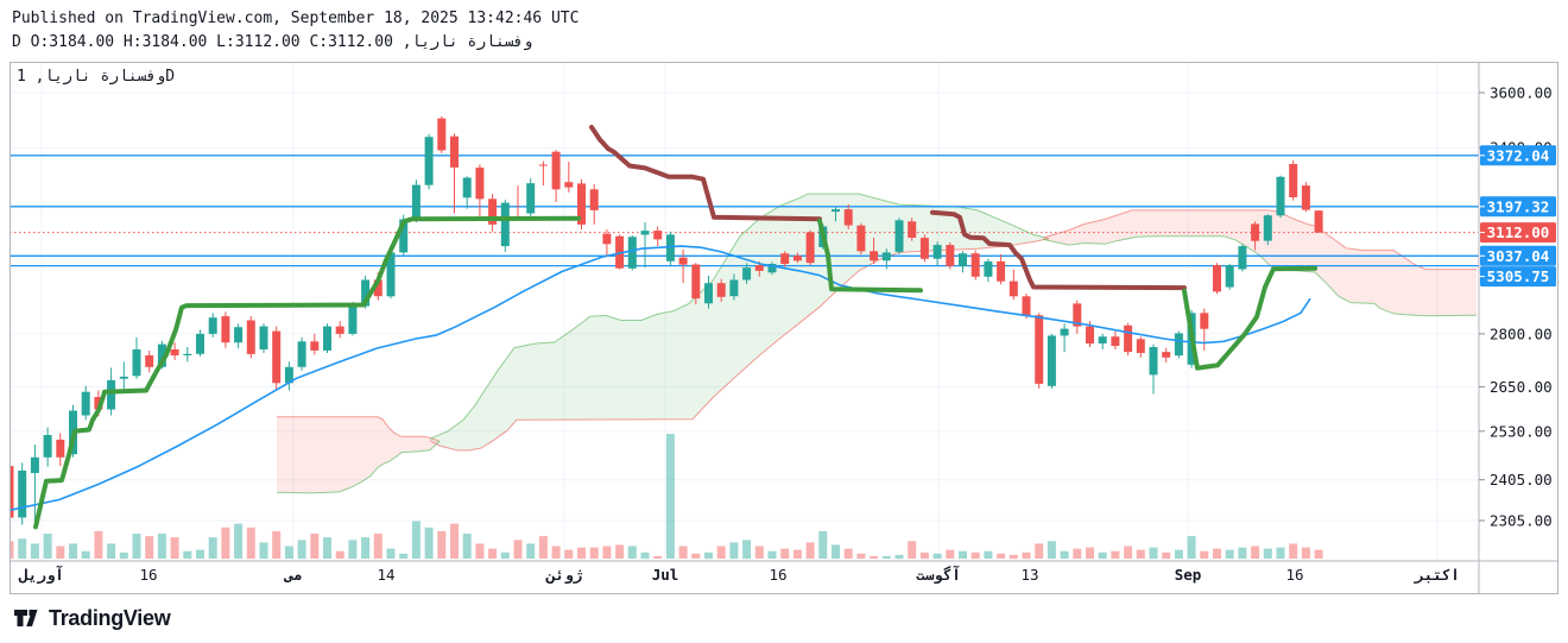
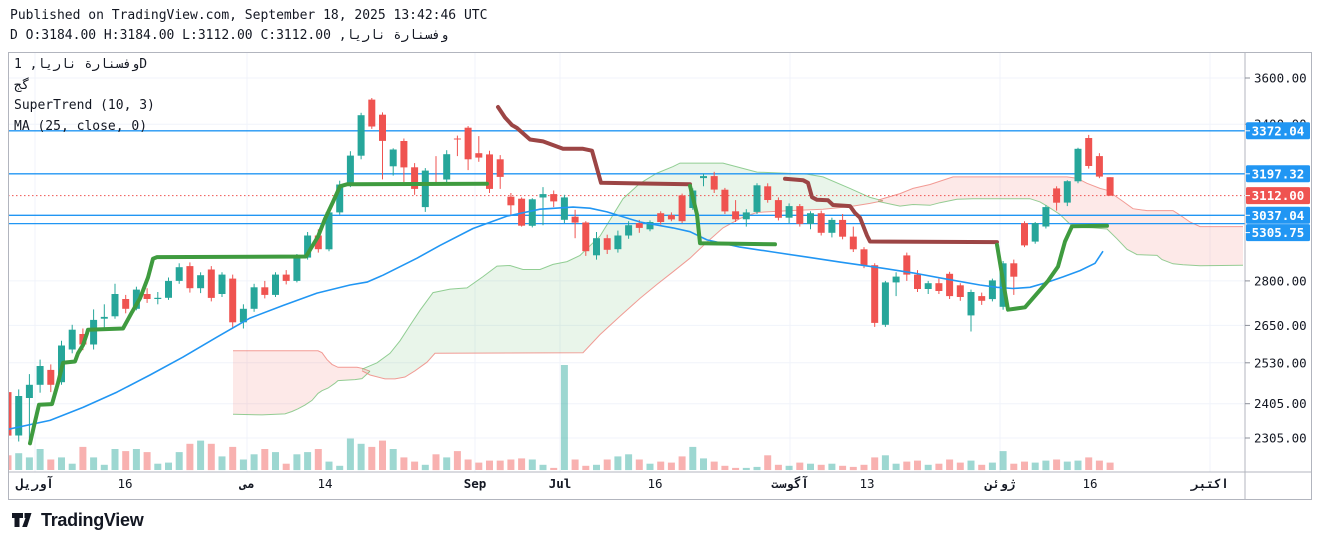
  Published on TradingView.com, September 18, 2025 13:42:46 UTC
  وفسنارة ناريا, D O:3184.00 H:3184.00 L:3112.00 C:3112.00
  وفسنارة ناريا, 1D
+ گج
+ SuperTrend (10, 3)
+ MA (25, close, 0)
  3600.00
  2800.00
  2650.00
  2530.00
  2405.00
  2305.00
  3372.04
  3197.32
  3112.00
  3037.04
  5305.75
  آوریل
  16
  می
  14
- ژوئن
+ Sep
  Jul
  16
  آگوست
  13
- Sep
+ ژوئن
  16
  اکتبر
  TradingView
